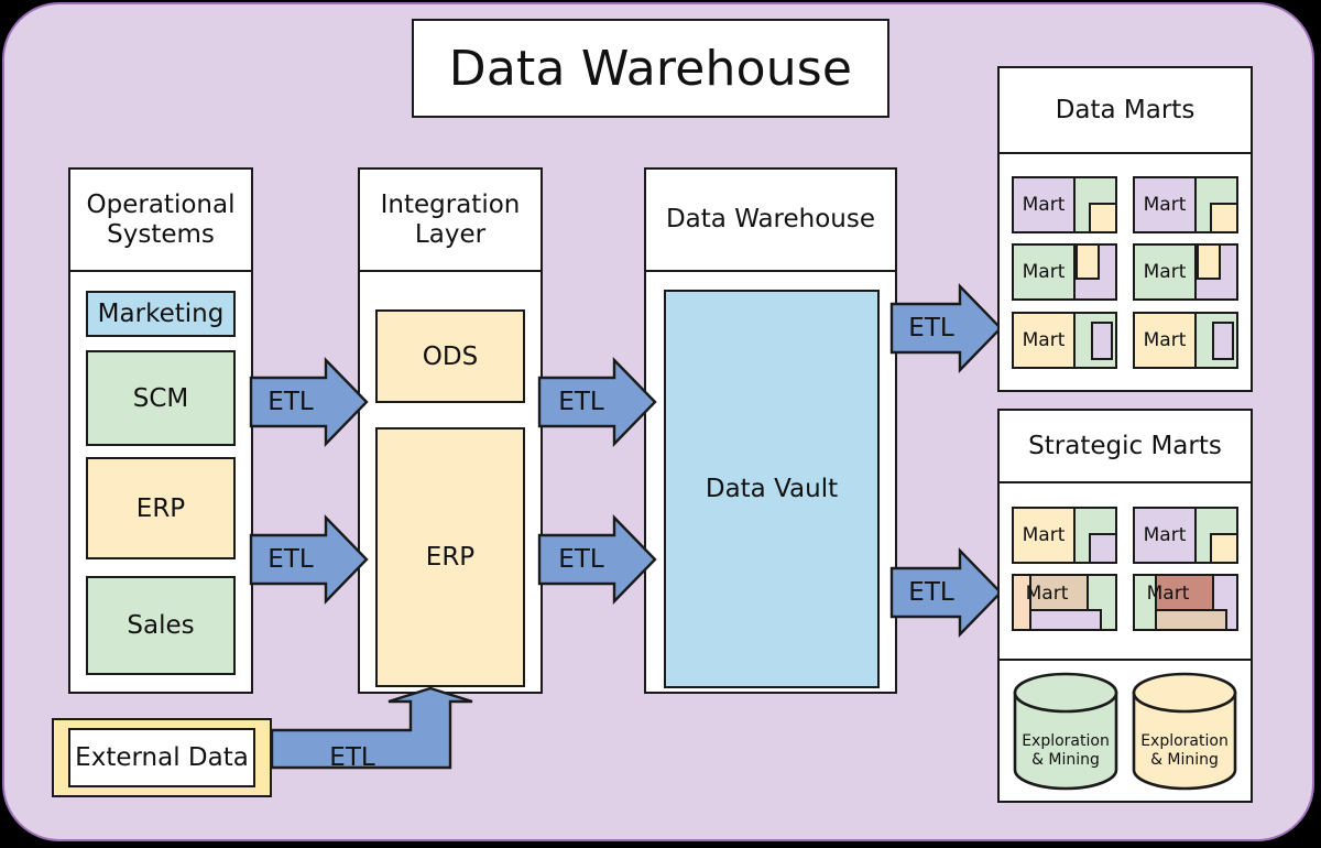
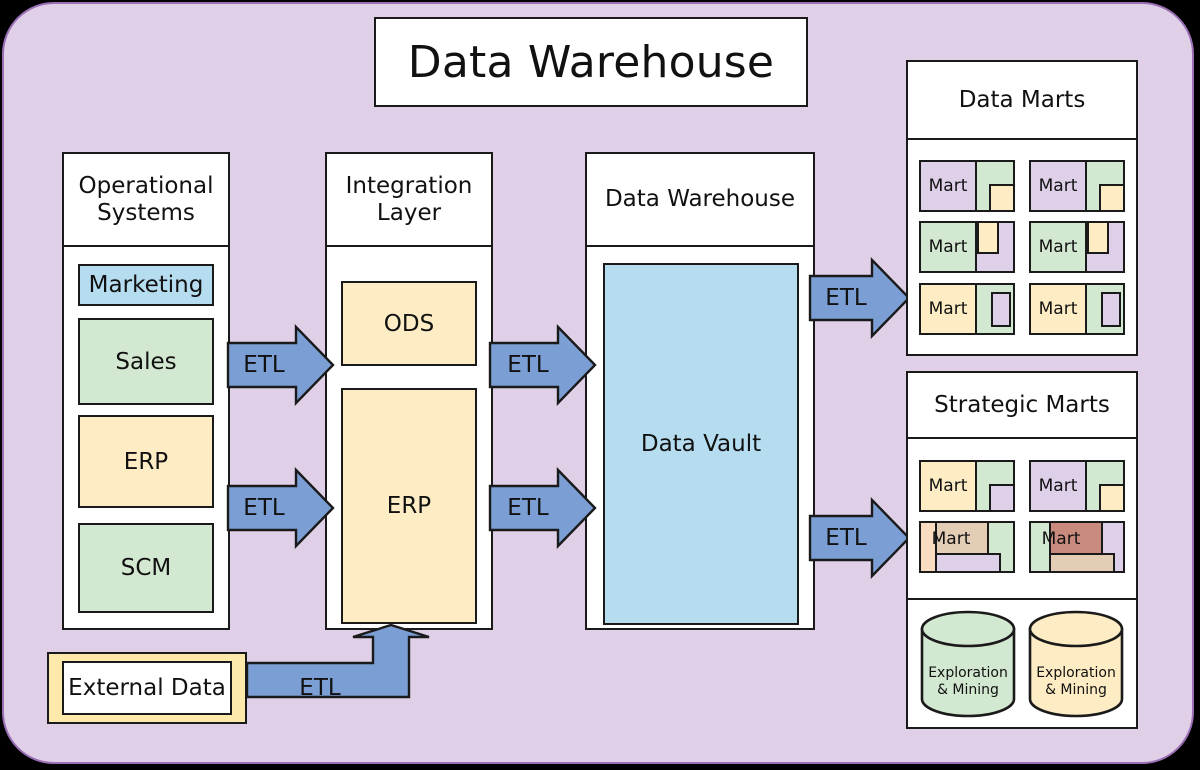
  Data Warehouse
  Operational
  Systems
  Marketing
- SCM
+ Sales
  ERP
- Sales
+ SCM
  Integration
  Layer
  ODS
  ERP
  Data Warehouse
  Data Vault
  External Data
  ETL
  ETL
  ETL
  ETL
  ETL
  ETL
  ETL
  Data Marts
  Mart
  Mart
  Mart
  Mart
  Mart
  Mart
  Strategic Marts
  Mart
  Mart
  Mart
  Mart
  Exploration
  & Mining
  Exploration
  & Mining
